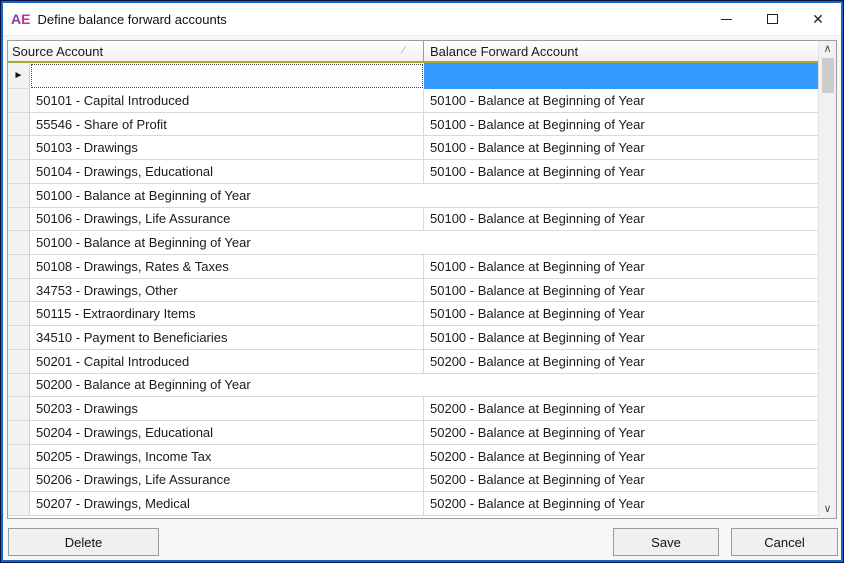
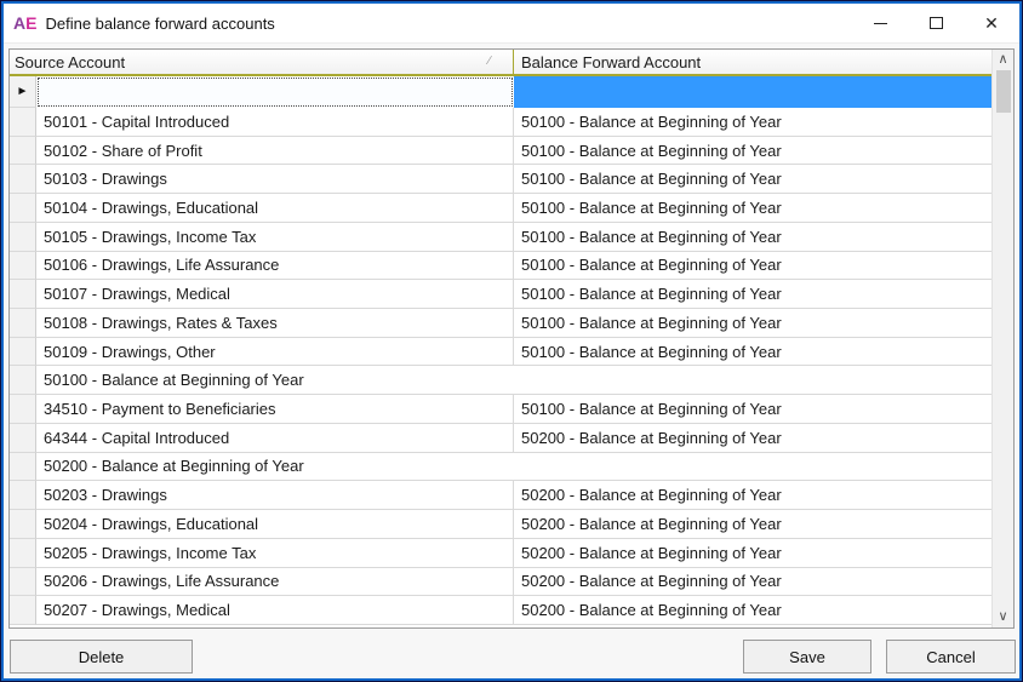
  AE
  Define balance forward accounts
  ✕
  Source Account
  ∕
  Balance Forward Account
  ►
  50101 - Capital Introduced
  50100 - Balance at Beginning of Year
- 55546 - Share of Profit
+ 50102 - Share of Profit
  50100 - Balance at Beginning of Year
  50103 - Drawings
  50100 - Balance at Beginning of Year
  50104 - Drawings, Educational
  50100 - Balance at Beginning of Year
+ 50105 - Drawings, Income Tax
  50100 - Balance at Beginning of Year
  50106 - Drawings, Life Assurance
  50100 - Balance at Beginning of Year
+ 50107 - Drawings, Medical
  50100 - Balance at Beginning of Year
  50108 - Drawings, Rates & Taxes
  50100 - Balance at Beginning of Year
- 34753 - Drawings, Other
+ 50109 - Drawings, Other
  50100 - Balance at Beginning of Year
- 50115 - Extraordinary Items
  50100 - Balance at Beginning of Year
  34510 - Payment to Beneficiaries
  50100 - Balance at Beginning of Year
- 50201 - Capital Introduced
+ 64344 - Capital Introduced
  50200 - Balance at Beginning of Year
  50200 - Balance at Beginning of Year
  50203 - Drawings
  50200 - Balance at Beginning of Year
  50204 - Drawings, Educational
  50200 - Balance at Beginning of Year
  50205 - Drawings, Income Tax
  50200 - Balance at Beginning of Year
  50206 - Drawings, Life Assurance
  50200 - Balance at Beginning of Year
  50207 - Drawings, Medical
  50200 - Balance at Beginning of Year
  ∧
  ∨
  Delete
  Save
  Cancel
